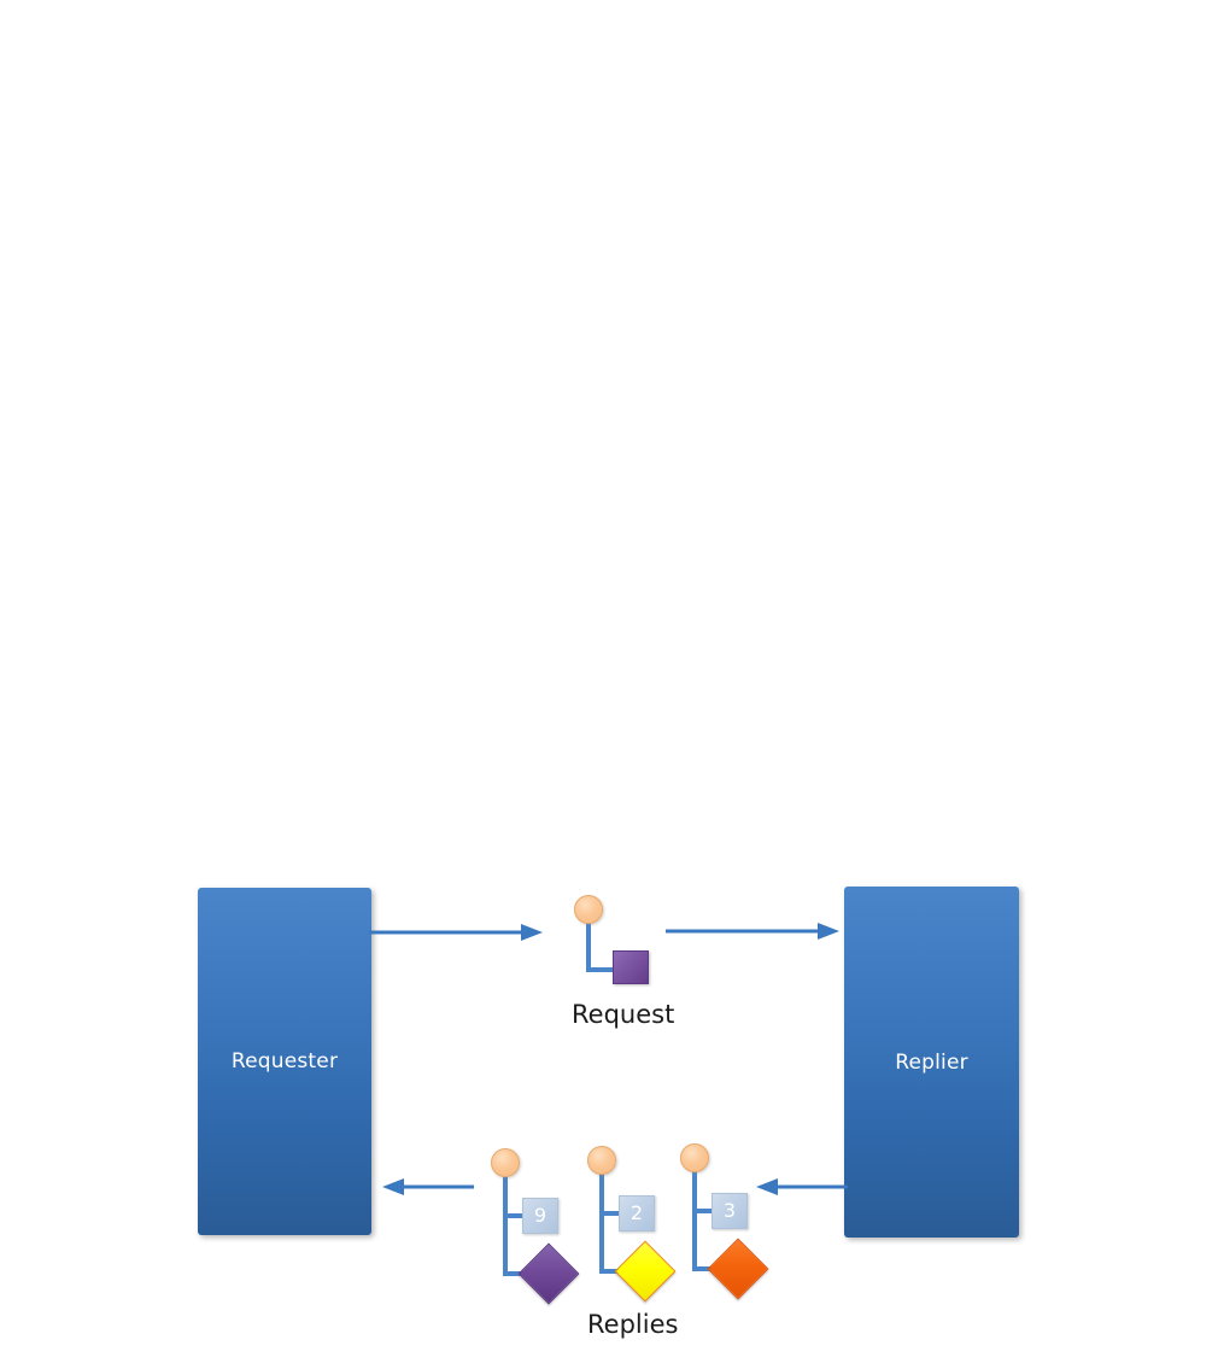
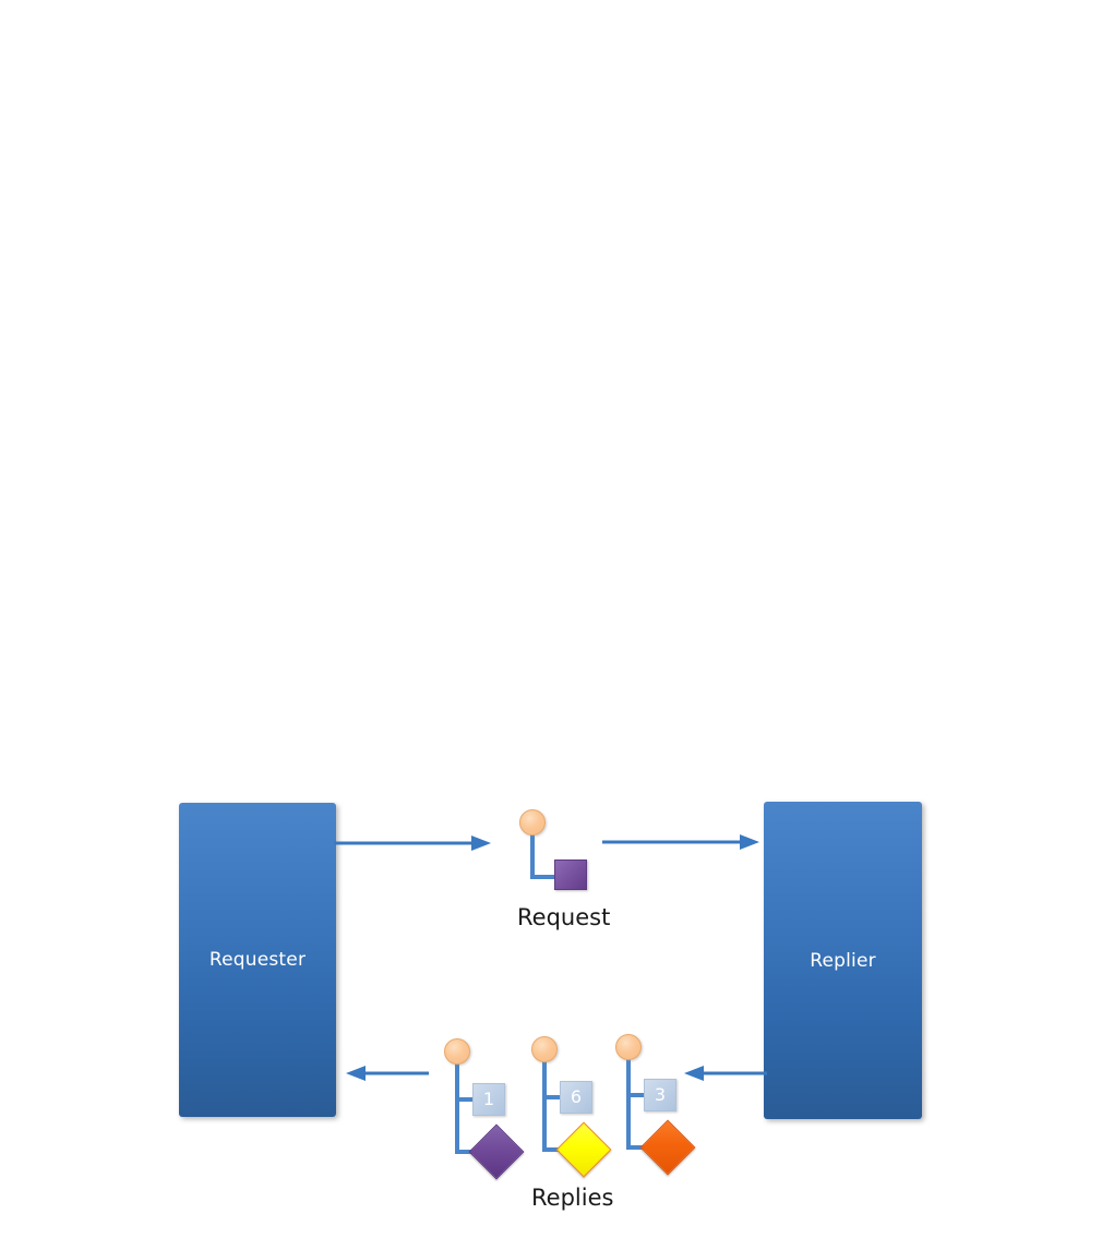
  Requester
  Replier
  Request
- 9
+ 1
- 2
+ 6
  3
  Replies
